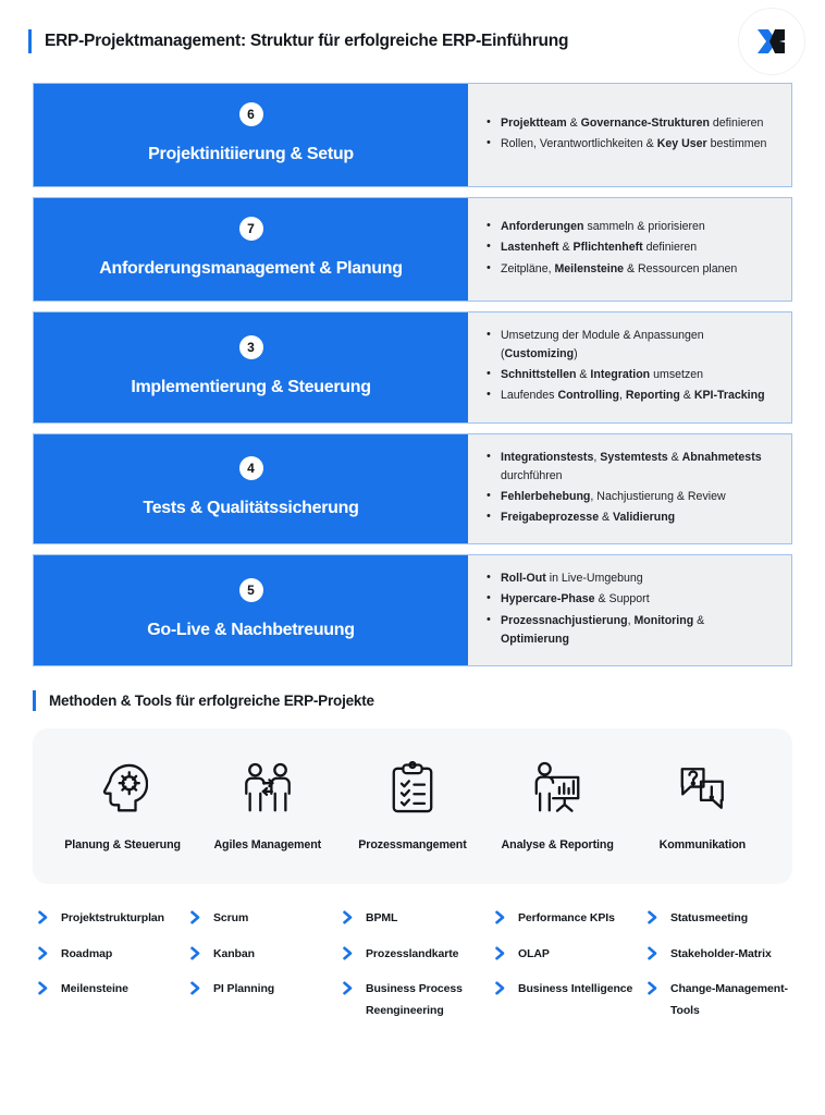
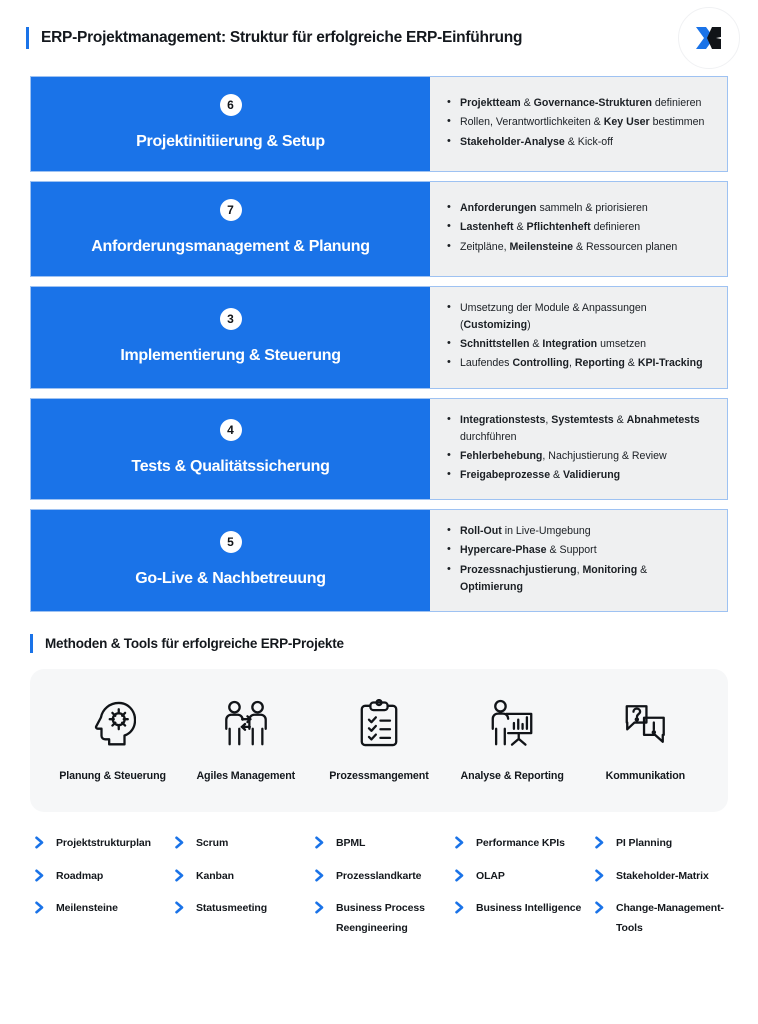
  ERP-Projektmanagement: Struktur für erfolgreiche ERP-Einführung
  6
  Projektinitiierung & Setup
  Projektteam & Governance-Strukturen definieren
  Rollen, Verantwortlichkeiten & Key User bestimmen
+ Stakeholder-Analyse & Kick-off
  7
  Anforderungsmanagement & Planung
  Anforderungen sammeln & priorisieren
  Lastenheft & Pflichtenheft definieren
  Zeitpläne, Meilensteine & Ressourcen planen
  3
  Implementierung & Steuerung
  Umsetzung der Module & Anpassungen (Customizing)
  Schnittstellen & Integration umsetzen
  Laufendes Controlling, Reporting & KPI-Tracking
  4
  Tests & Qualitätssicherung
  Integrationstests, Systemtests & Abnahmetests durchführen
  Fehlerbehebung, Nachjustierung & Review
  Freigabeprozesse & Validierung
  5
  Go-Live & Nachbetreuung
  Roll-Out in Live-Umgebung
  Hypercare-Phase & Support
  Prozessnachjustierung, Monitoring & Optimierung
  Methoden & Tools für erfolgreiche ERP-Projekte
  Planung & Steuerung
  Agiles Management
  Prozessmangement
  Analyse & Reporting
  Kommunikation
  Projektstrukturplan
  Roadmap
  Meilensteine
  Scrum
  Kanban
- PI Planning
+ Statusmeeting
  BPML
  Prozesslandkarte
  Business Process Reengineering
  Performance KPIs
  OLAP
  Business Intelligence
- Statusmeeting
+ PI Planning
  Stakeholder-Matrix
  Change-Management-Tools
